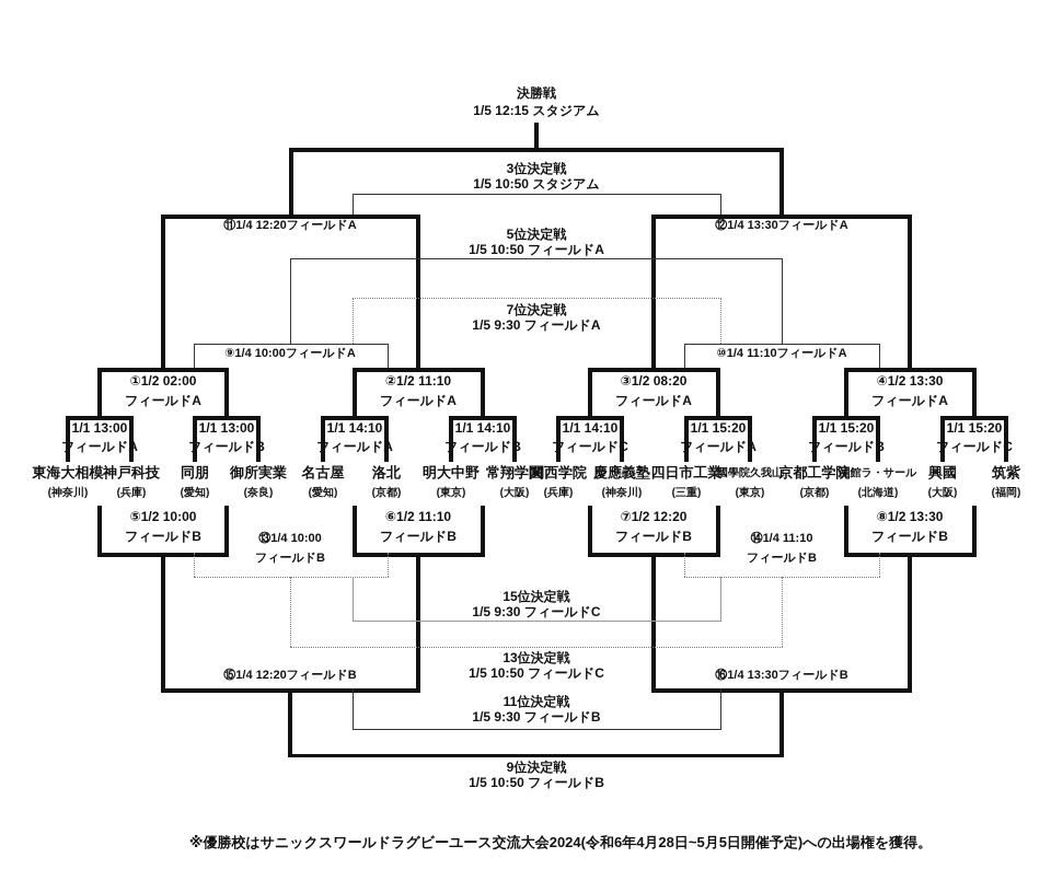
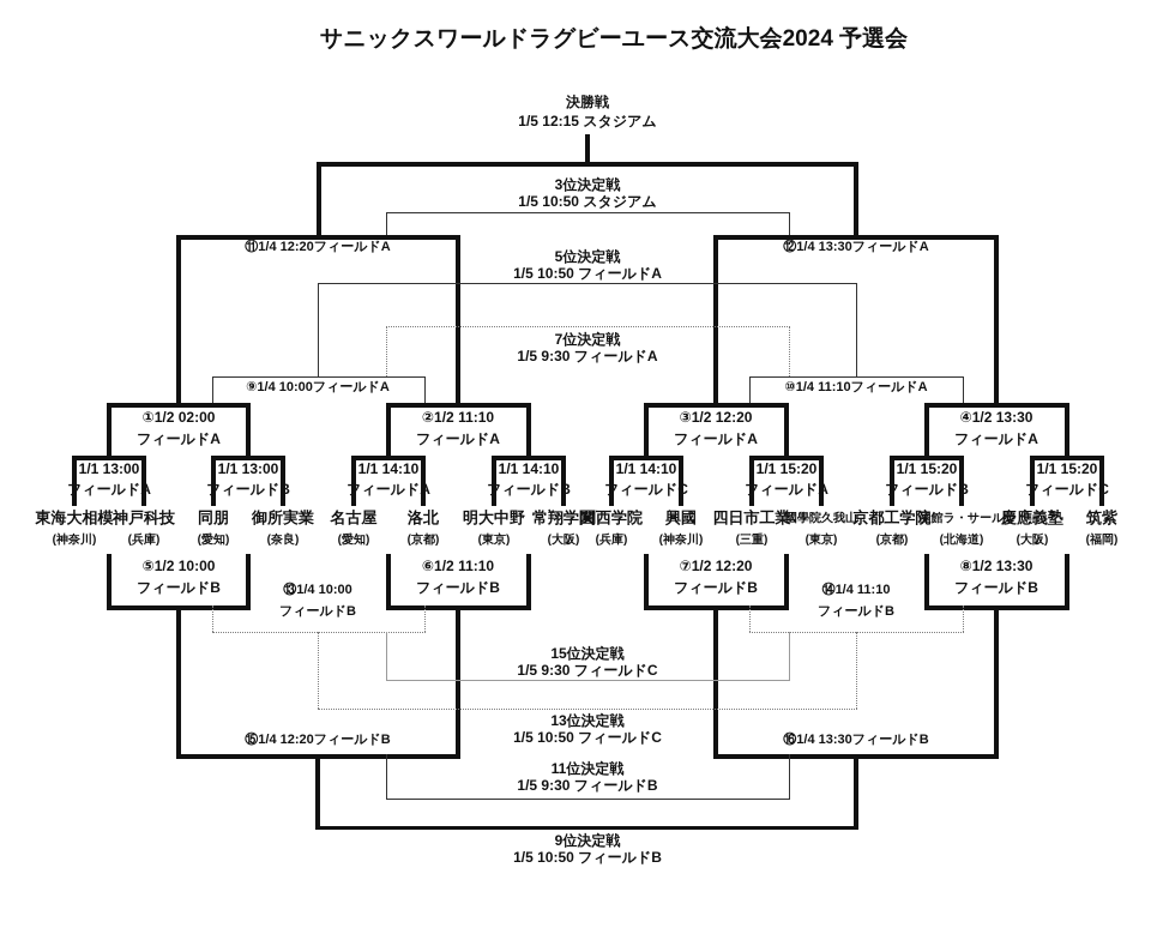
+ サニックスワールドラグビーユース交流大会2024 予選会
  決勝戦
  1/5 12:15 スタジアム
  3位決定戦
  1/5 10:50 スタジアム
  5位決定戦
  1/5 10:50 フィールドA
  7位決定戦
  1/5 9:30 フィールドA
  15位決定戦
  1/5 9:30 フィールドC
  13位決定戦
  1/5 10:50 フィールドC
  11位決定戦
  1/5 9:30 フィールドB
  9位決定戦
  1/5 10:50 フィールドB
  ⑪1/4 12:20フィールドA
  ⑫1/4 13:30フィールドA
  ⑨1/4 10:00フィールドA
  ⑩1/4 11:10フィールドA
  ⑬1/4 10:00
  フィールドB
  ⑭1/4 11:10
  フィールドB
  ⑮1/4 12:20フィールドB
  ⑯1/4 13:30フィールドB
  ①1/2 02:00
  フィールドA
  ②1/2 11:10
  フィールドA
- ③1/2 08:20
+ ③1/2 12:20
  フィールドA
  ④1/2 13:30
  フィールドA
  ⑤1/2 10:00
  フィールドB
  ⑥1/2 11:10
  フィールドB
  ⑦1/2 12:20
  フィールドB
  ⑧1/2 13:30
  フィールドB
  1/1 13:00
  1/1 13:00
  1/1 14:10
  1/1 14:10
  1/1 14:10
  1/1 15:20
  1/1 15:20
  1/1 15:20
  東海大相模
  (神奈川)
  神戸科技
  (兵庫)
  同朋
  (愛知)
  御所実業
  (奈良)
  名古屋
  (愛知)
  洛北
  (京都)
  明大中野
  (東京)
  常翔学園
  (大阪)
  関西学院
  (兵庫)
- 慶應義塾
+ 興國
  (神奈川)
  四日市工業
  (三重)
  國學院久我山
  (東京)
  京都工学院
  (京都)
  函館ラ・サール
  (北海道)
- 興國
+ 慶應義塾
  (大阪)
  筑紫
  (福岡)
- ※優勝校はサニックスワールドラグビーユース交流大会2024(令和6年4月28日~5月5日開催予定)への出場権を獲得。
